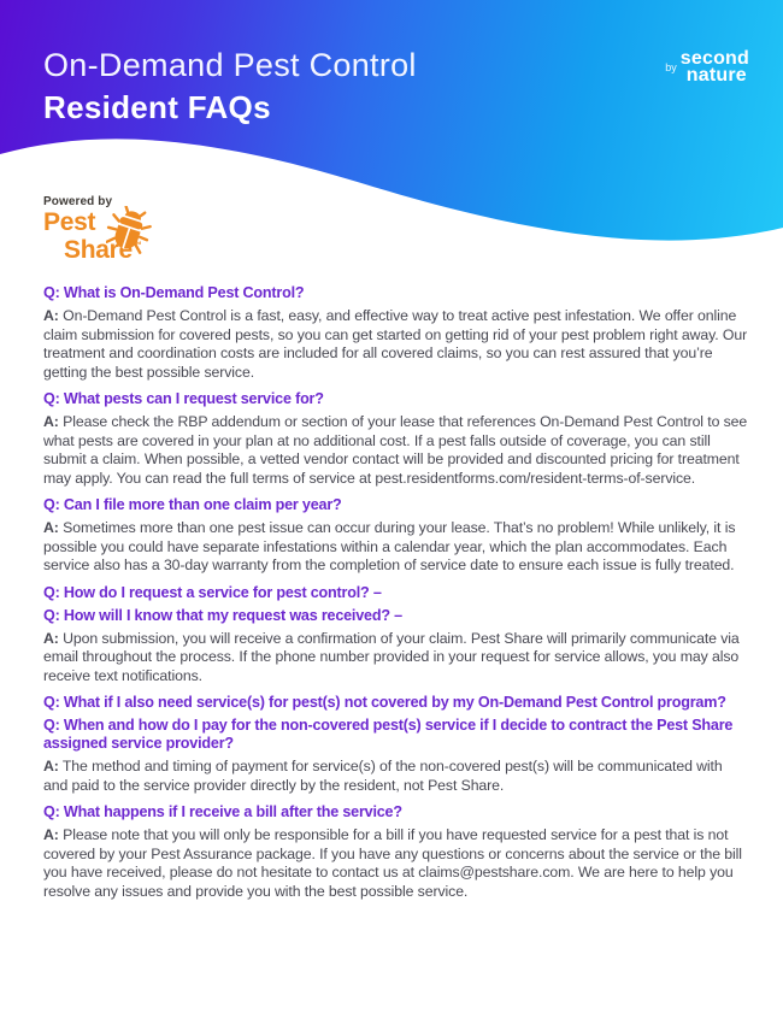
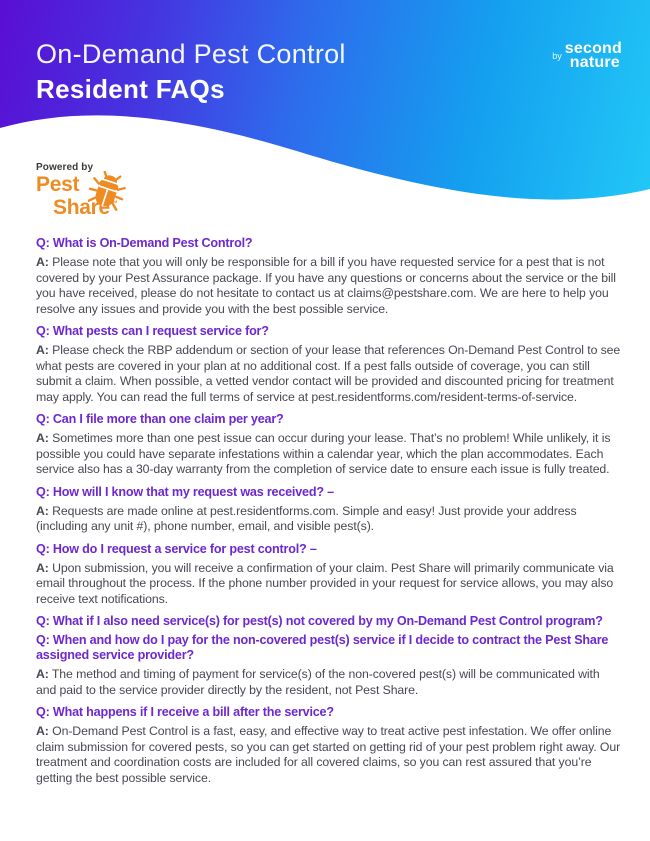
  On-Demand Pest Control
  Resident FAQs
  by
  second
  nature
  Powered by
  Pest
  Share
  Q: What is On-Demand Pest Control?
- A: On-Demand Pest Control is a fast, easy, and effective way to treat active pest infestation. We offer online claim submission for covered pests, so you can get started on getting rid of your pest problem right away. Our treatment and coordination costs are included for all covered claims, so you can rest assured that you’re getting the best possible service.
+ A: Please note that you will only be responsible for a bill if you have requested service for a pest that is not covered by your Pest Assurance package. If you have any questions or concerns about the service or the bill you have received, please do not hesitate to contact us at claims@pestshare.com. We are here to help you resolve any issues and provide you with the best possible service.
  Q: What pests can I request service for?
  A: Please check the RBP addendum or section of your lease that references On-Demand Pest Control to see what pests are covered in your plan at no additional cost. If a pest falls outside of coverage, you can still submit a claim. When possible, a vetted vendor contact will be provided and discounted pricing for treatment may apply. You can read the full terms of service at pest.residentforms.com/resident-terms-of-service.
  Q: Can I file more than one claim per year?
  A: Sometimes more than one pest issue can occur during your lease. That’s no problem! While unlikely, it is possible you could have separate infestations within a calendar year, which the plan accommodates. Each service also has a 30-day warranty from the completion of service date to ensure each issue is fully treated.
- Q: How do I request a service for pest control? –
+ Q: How will I know that my request was received? –
+ A: Requests are made online at pest.residentforms.com. Simple and easy! Just provide your address (including any unit #), phone number, email, and visible pest(s).
- Q: How will I know that my request was received? –
+ Q: How do I request a service for pest control? –
  A: Upon submission, you will receive a confirmation of your claim. Pest Share will primarily communicate via email throughout the process. If the phone number provided in your request for service allows, you may also receive text notifications.
  Q: What if I also need service(s) for pest(s) not covered by my On-Demand Pest Control program?
  Q: When and how do I pay for the non-covered pest(s) service if I decide to contract the Pest Share assigned service provider?
  A: The method and timing of payment for service(s) of the non-covered pest(s) will be communicated with and paid to the service provider directly by the resident, not Pest Share.
  Q: What happens if I receive a bill after the service?
- A: Please note that you will only be responsible for a bill if you have requested service for a pest that is not covered by your Pest Assurance package. If you have any questions or concerns about the service or the bill you have received, please do not hesitate to contact us at claims@pestshare.com. We are here to help you resolve any issues and provide you with the best possible service.
+ A: On-Demand Pest Control is a fast, easy, and effective way to treat active pest infestation. We offer online claim submission for covered pests, so you can get started on getting rid of your pest problem right away. Our treatment and coordination costs are included for all covered claims, so you can rest assured that you’re getting the best possible service.
